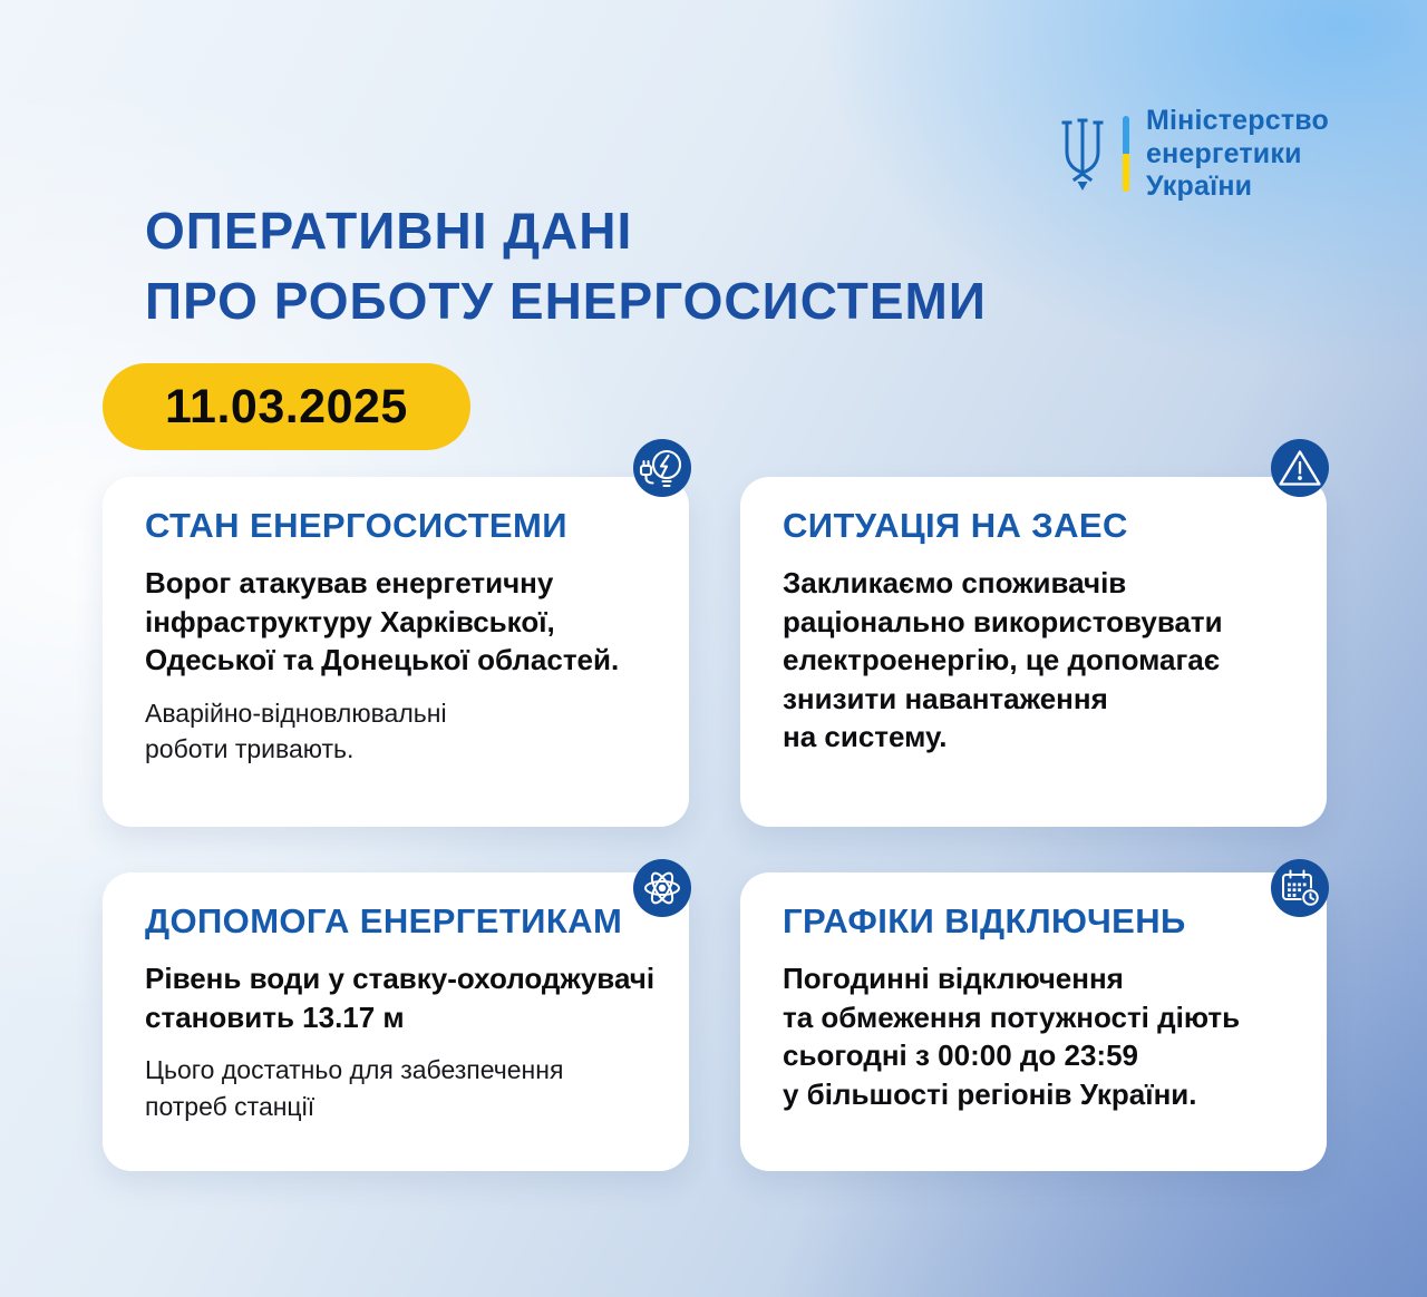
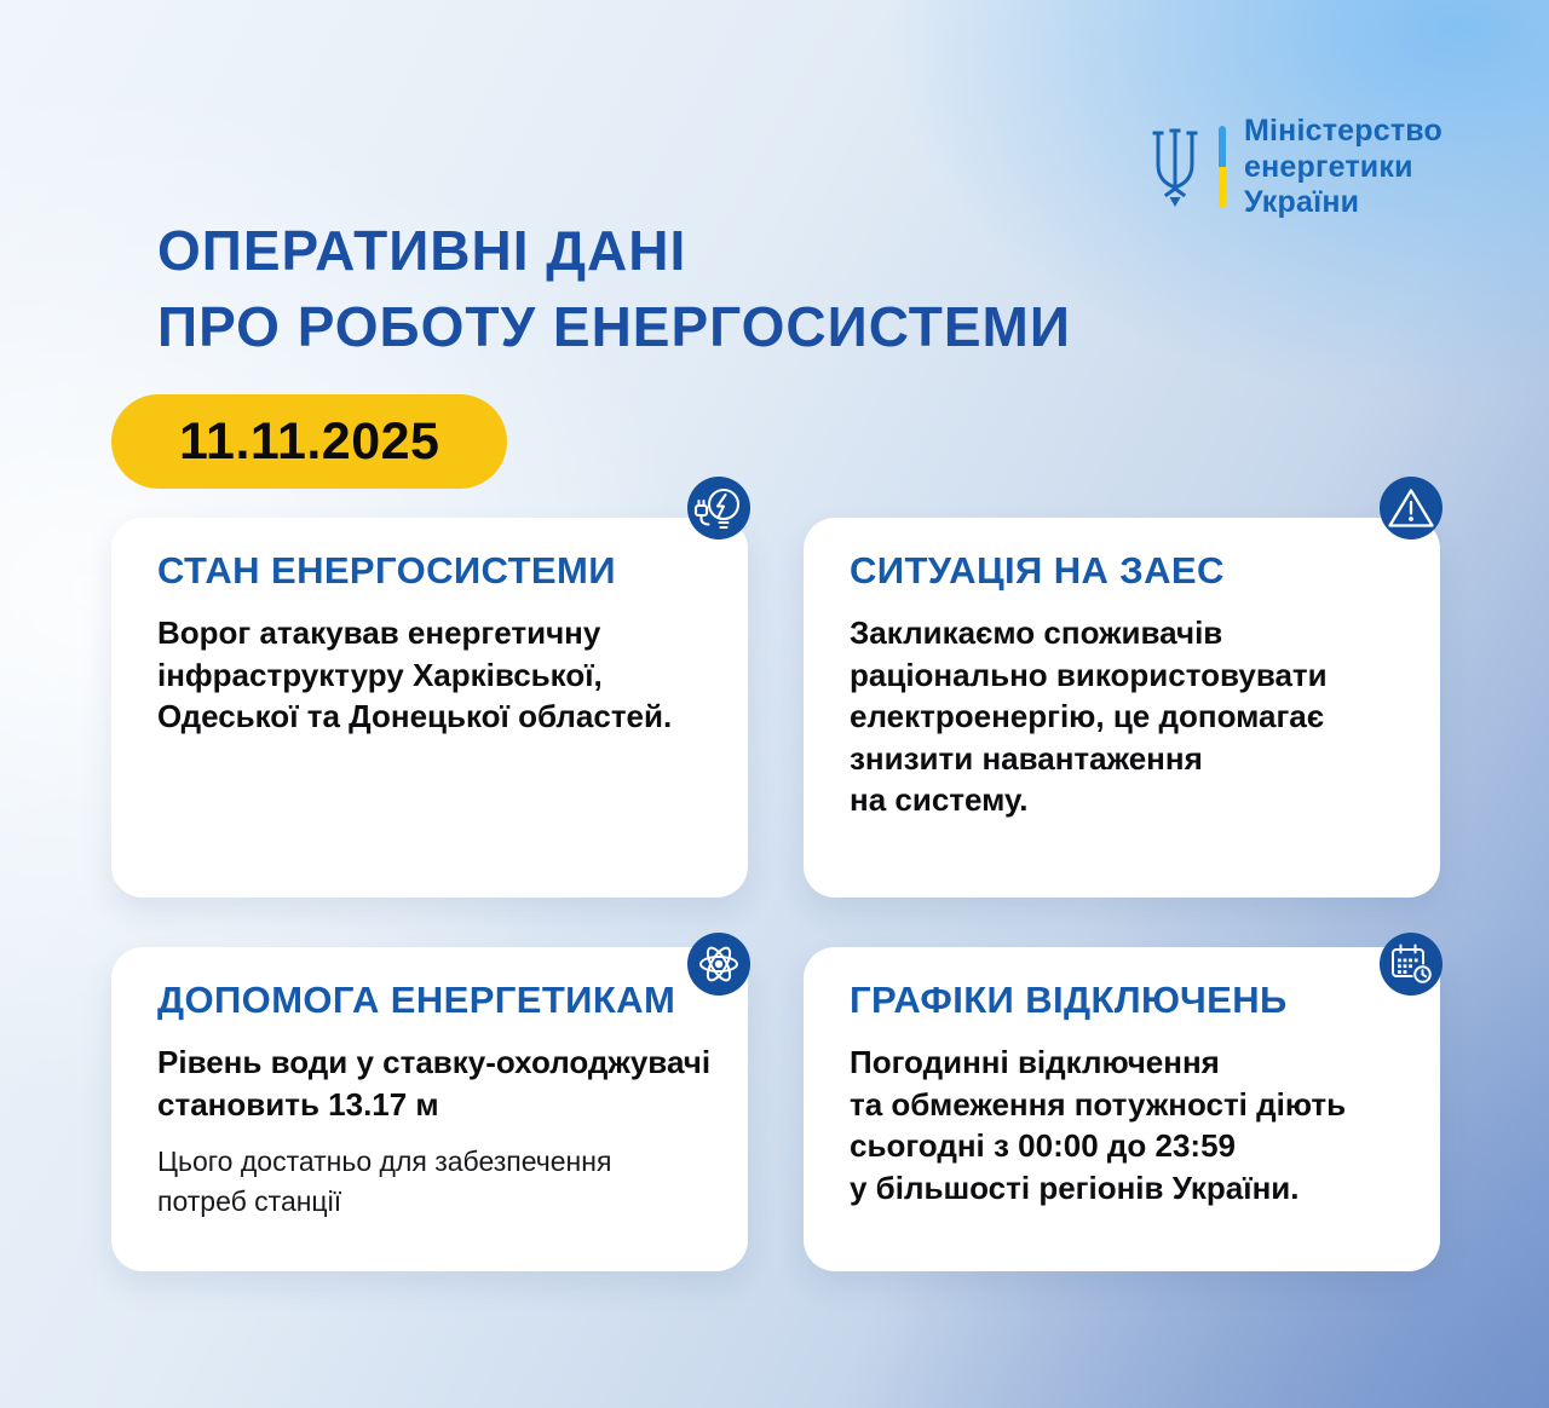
  Міністерство
  енергетики
  України
  ОПЕРАТИВНІ ДАНІ
  ПРО РОБОТУ ЕНЕРГОСИСТЕМИ
- 11.03.2025
+ 11.11.2025
  СТАН ЕНЕРГОСИСТЕМИ
  Ворог атакував енергетичну
  інфраструктуру Харківської,
  Одеської та Донецької областей.
- Аварійно-відновлювальні
- роботи тривають.
  СИТУАЦІЯ НА ЗАЕС
  Закликаємо споживачів
  раціонально використовувати
  електроенергію, це допомагає
  знизити навантаження
  на систему.
  ДОПОМОГА ЕНЕРГЕТИКАМ
  Рівень води у ставку-охолоджувачі
  становить 13.17 м
  Цього достатньо для забезпечення
  потреб станції
  ГРАФІКИ ВІДКЛЮЧЕНЬ
  Погодинні відключення
  та обмеження потужності діють
  сьогодні з 00:00 до 23:59
  у більшості регіонів України.
